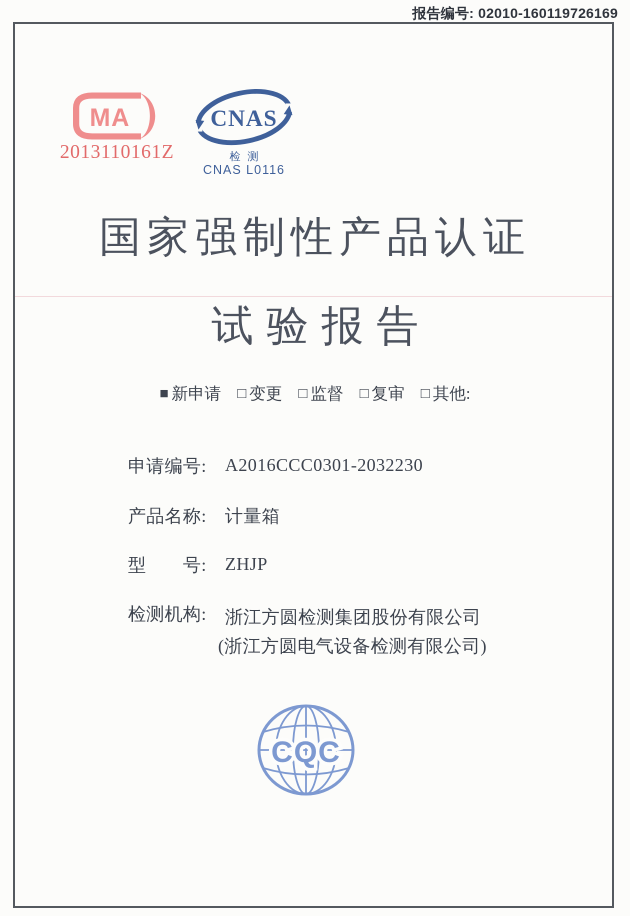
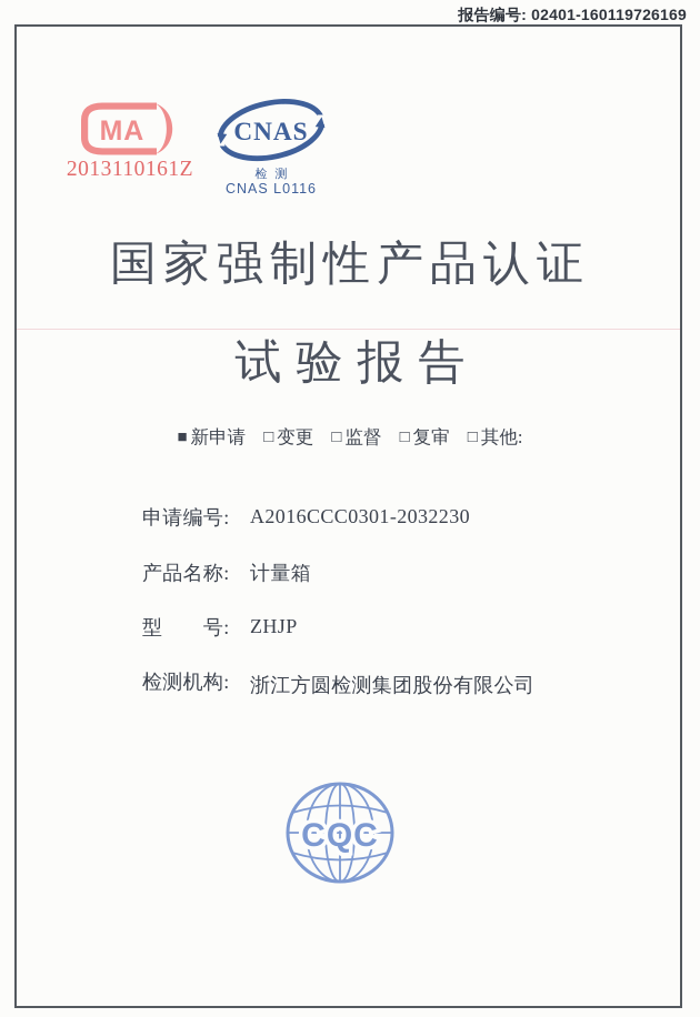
- 报告编号: 02010-160119726169
+ 报告编号: 02401-160119726169
  MA
  2013110161Z
  CNAS
  检测
  CNAS L0116
  国家强制性产品认证
  试验报告
  ■ 新申请 □ 变更 □ 监督 □ 复审 □ 其他:
  申请编号: A2016CCC0301-2032230
  产品名称: 计量箱
  型 号: ZHJP
  检测机构: 浙江方圆检测集团股份有限公司
- (浙江方圆电气设备检测有限公司)
  CQC
